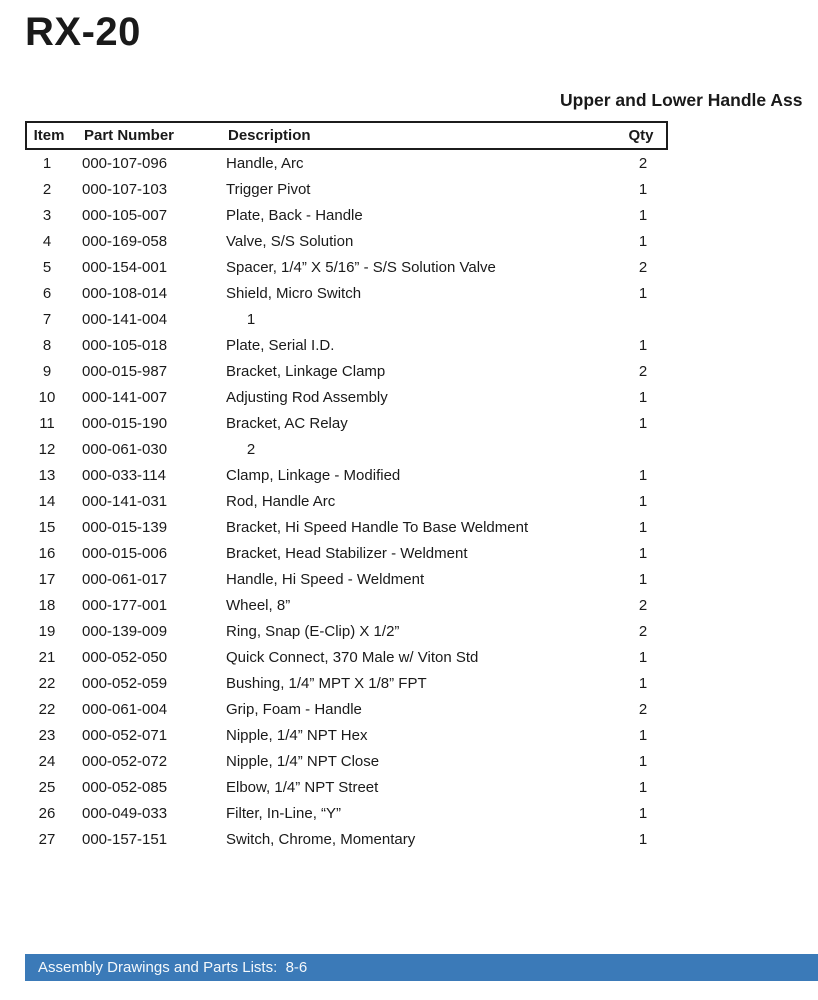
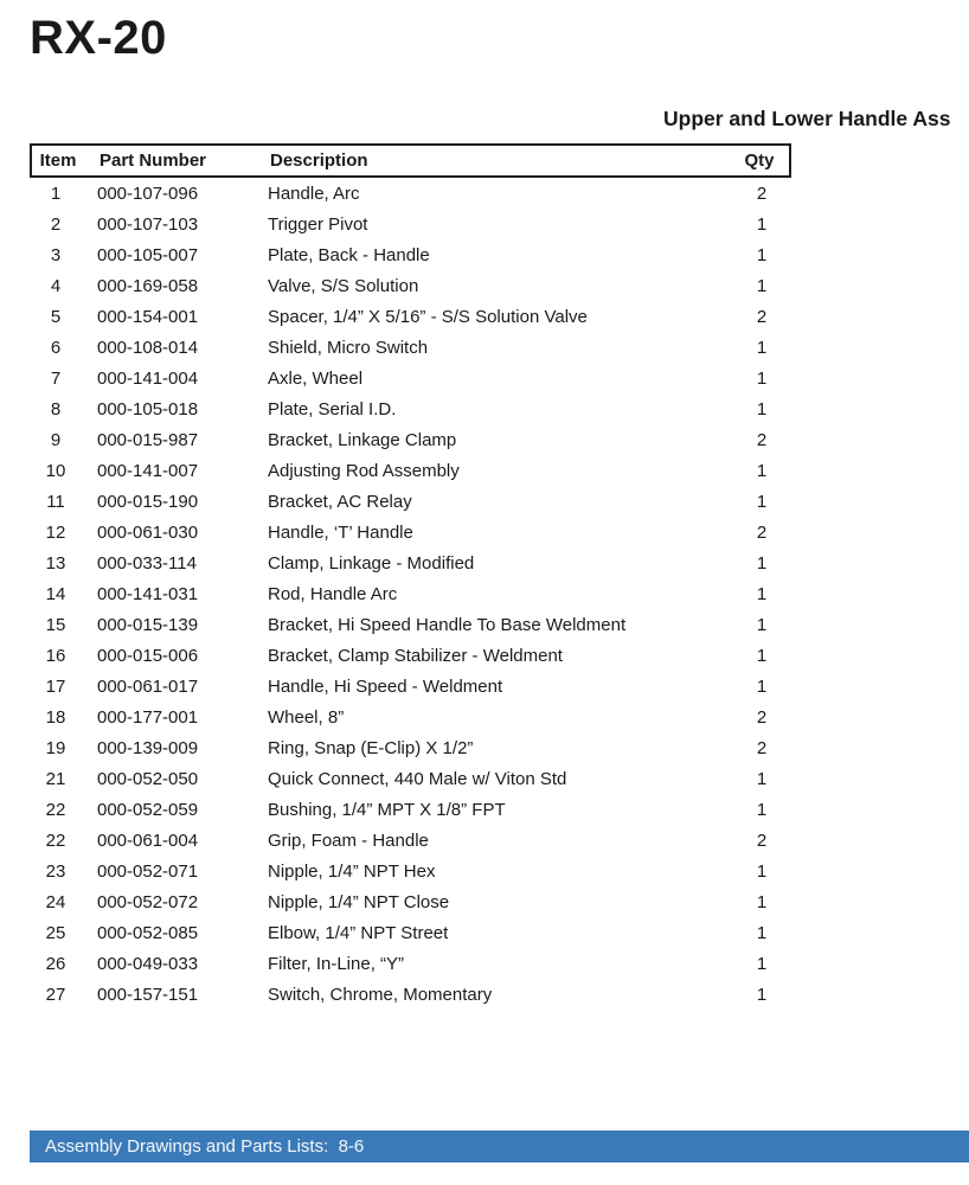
  RX-20
  Upper and Lower Handle Ass
  Item
  Part Number
  Description
  Qty
  1
  000-107-096
  Handle, Arc
  2
  2
  000-107-103
  Trigger Pivot
  1
  3
  000-105-007
  Plate, Back - Handle
  1
  4
  000-169-058
  Valve, S/S Solution
  1
  5
  000-154-001
  Spacer, 1/4” X 5/16” - S/S Solution Valve
  2
  6
  000-108-014
  Shield, Micro Switch
  1
  7
  000-141-004
+ Axle, Wheel
  1
  8
  000-105-018
  Plate, Serial I.D.
  1
  9
  000-015-987
  Bracket, Linkage Clamp
  2
  10
  000-141-007
  Adjusting Rod Assembly
  1
  11
  000-015-190
  Bracket, AC Relay
  1
  12
  000-061-030
+ Handle, ‘T’ Handle
  2
  13
  000-033-114
  Clamp, Linkage - Modified
  1
  14
  000-141-031
  Rod, Handle Arc
  1
  15
  000-015-139
  Bracket, Hi Speed Handle To Base Weldment
  1
  16
  000-015-006
- Bracket, Head Stabilizer - Weldment
+ Bracket, Clamp Stabilizer - Weldment
  1
  17
  000-061-017
  Handle, Hi Speed - Weldment
  1
  18
  000-177-001
  Wheel, 8”
  2
  19
  000-139-009
  Ring, Snap (E-Clip) X 1/2”
  2
  21
  000-052-050
- Quick Connect, 370 Male w/ Viton Std
+ Quick Connect, 440 Male w/ Viton Std
  1
  22
  000-052-059
  Bushing, 1/4” MPT X 1/8” FPT
  1
  22
  000-061-004
  Grip, Foam - Handle
  2
  23
  000-052-071
  Nipple, 1/4” NPT Hex
  1
  24
  000-052-072
  Nipple, 1/4” NPT Close
  1
  25
  000-052-085
  Elbow, 1/4” NPT Street
  1
  26
  000-049-033
  Filter, In-Line, “Y”
  1
  27
  000-157-151
  Switch, Chrome, Momentary
  1
  Assembly Drawings and Parts Lists: 8-6
